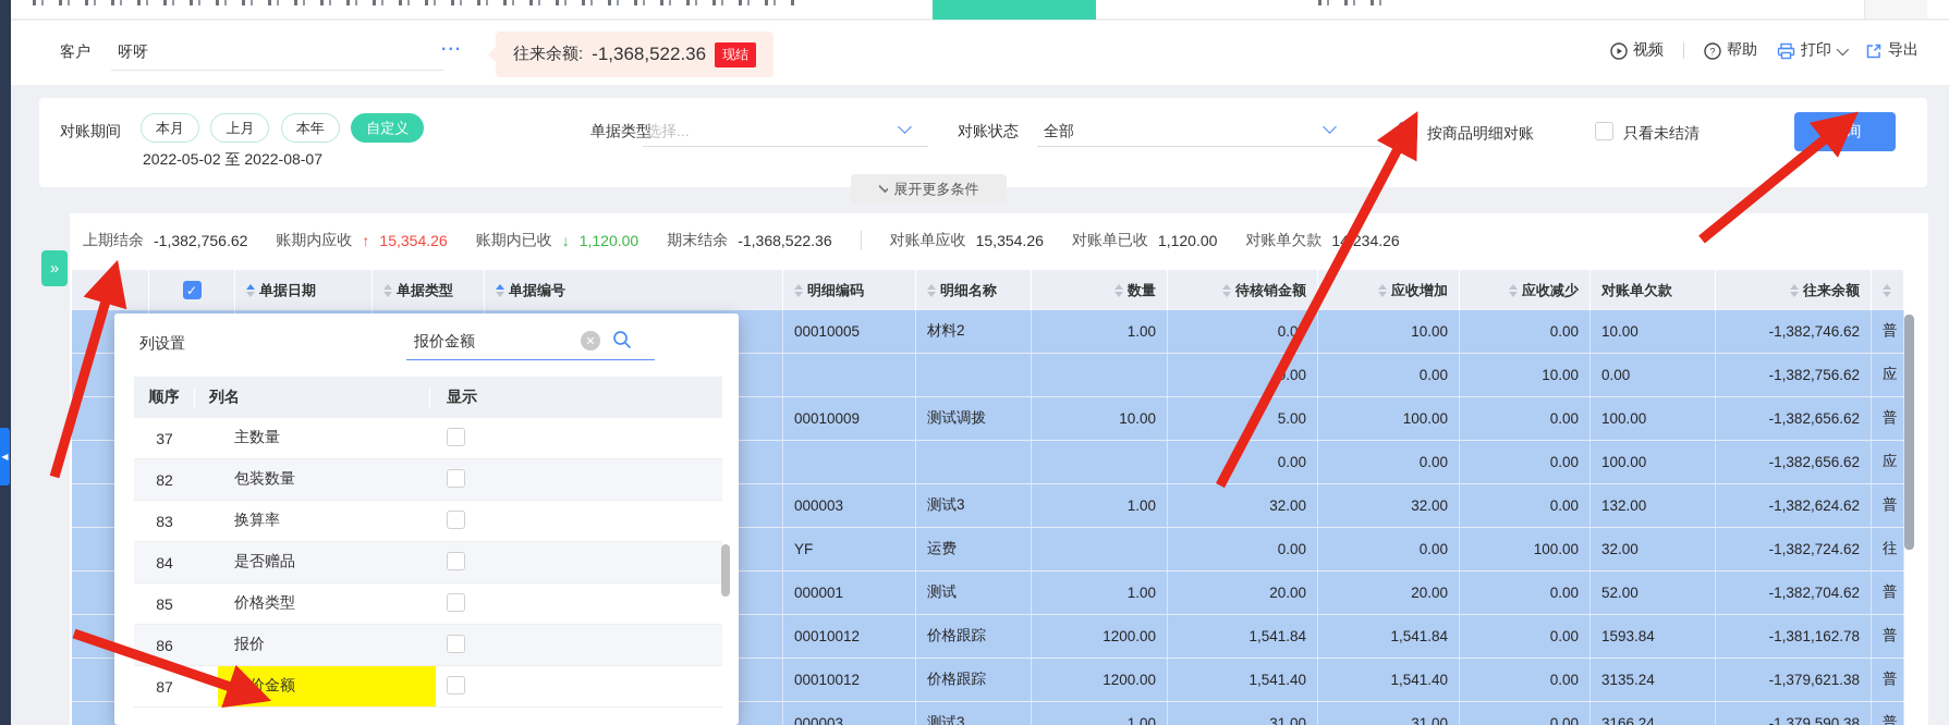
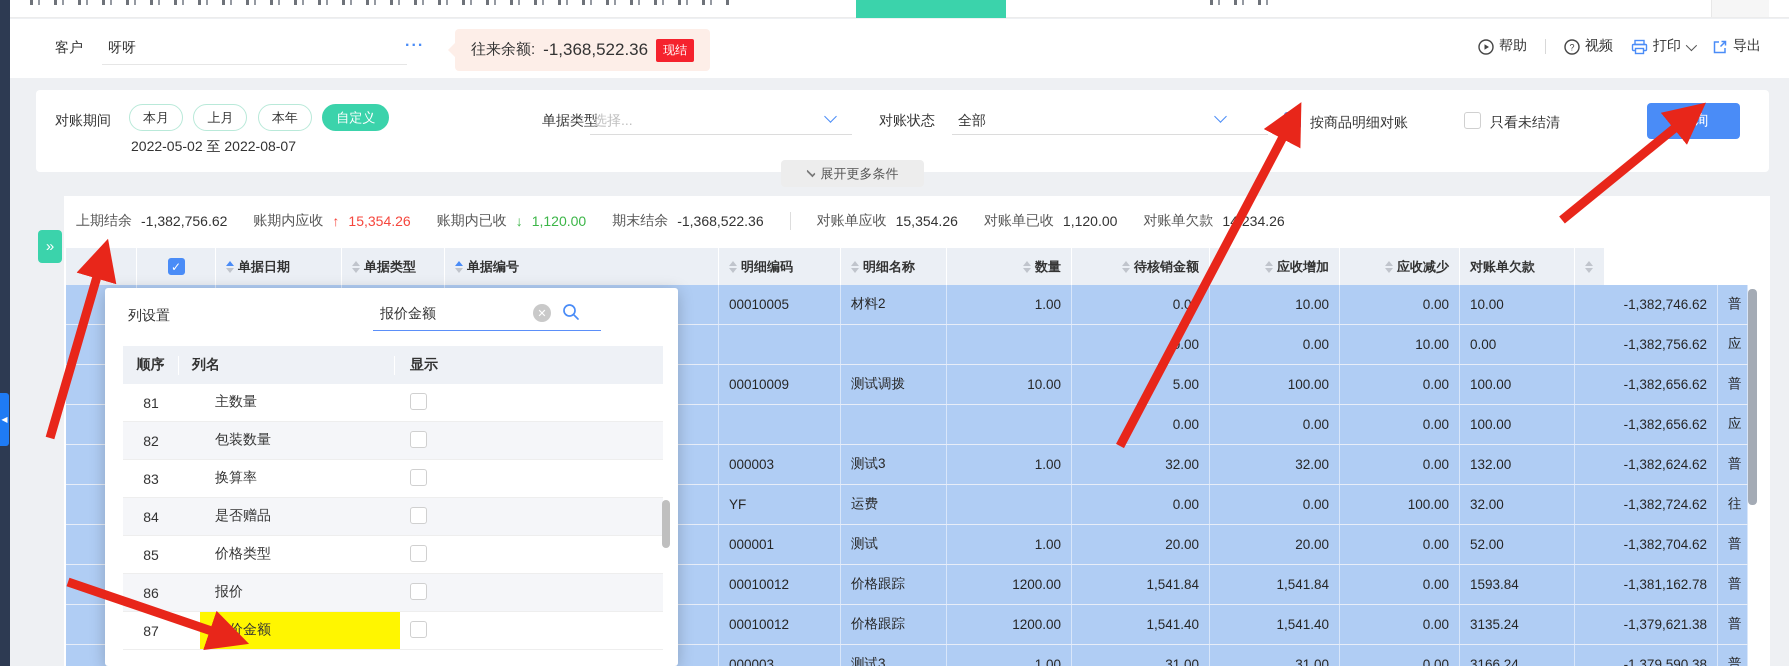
  ◀
  客户
  呀呀
  ...
  往来余额:
  -1,368,522.36
  现结
- 视频
+ 帮助
  ?
- 帮助
+ 视频
  打印
  导出
  对账期间
  本月 上月 本年 自定义
  2022-05-02 至 2022-08-07
  单据类型
  选择...
  对账状态
  全部
  按商品明细对账
  只看未结清
  展开更多条件
  上期结余
  -1,382,756.62
  账期内应收
  ↑
  15,354.26
  账期内已收
  ↓
  1,120.00
  期末结余
  -1,368,522.36
  对账单应收
  15,354.26
  对账单已收
  1,120.00
  对账单欠款
  1234.26
  ✓
  单据日期
  单据类型
  单据编号
  明细编码
  明细名称
  数量
  待核销金额
  应收增加
  应收减少
  对账单欠款
- 往来余额
  00010005
  材料2
  1.00
  0.0
  10.00
  0.00
  10.00
  -1,382,746.62
  普
  .00
  0.00
  10.00
  0.00
  -1,382,756.62
  应
  00010009
  测试调拨
  10.00
  5.00
  100.00
  0.00
  100.00
  -1,382,656.62
  普
  0.00
  0.00
  0.00
  100.00
  -1,382,656.62
  应
  000003
  测试3
  1.00
  32.00
  32.00
  0.00
  132.00
  -1,382,624.62
  普
  YF
  运费
  0.00
  0.00
  100.00
  32.00
  -1,382,724.62
  往
  000001
  测试
  1.00
  20.00
  20.00
  0.00
  52.00
  -1,382,704.62
  普
  00010012
  价格跟踪
  1200.00
  1,541.84
  1,541.84
  0.00
  1593.84
  -1,381,162.78
  普
  00010012
  价格跟踪
  1200.00
  1,541.40
  1,541.40
  0.00
  3135.24
  -1,379,621.38
  普
  000003
  测试3
  1.00
  31.00
  31.00
  0.00
  3166.24
  -1,379,590.38
  普
  »
  列设置
  报价金额
  ✕
  顺序
  列名
  显示
- 37
+ 81
  主数量
  82
  包装数量
  83
  换算率
  84
  是否赠品
  85
  价格类型
  86
  报价
  87
  报价金额
